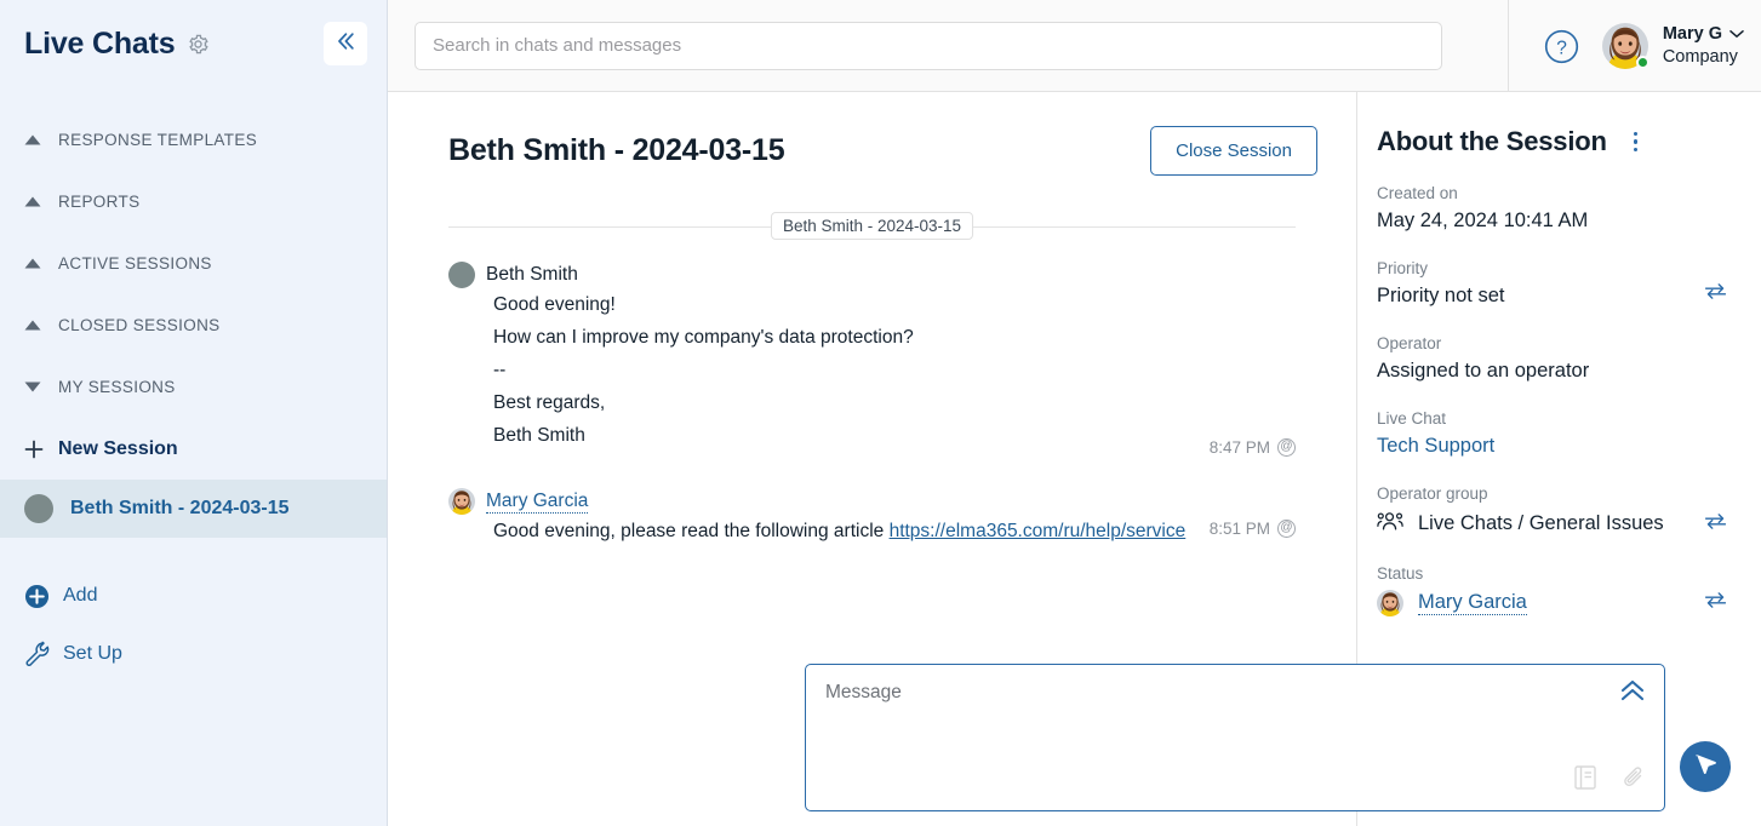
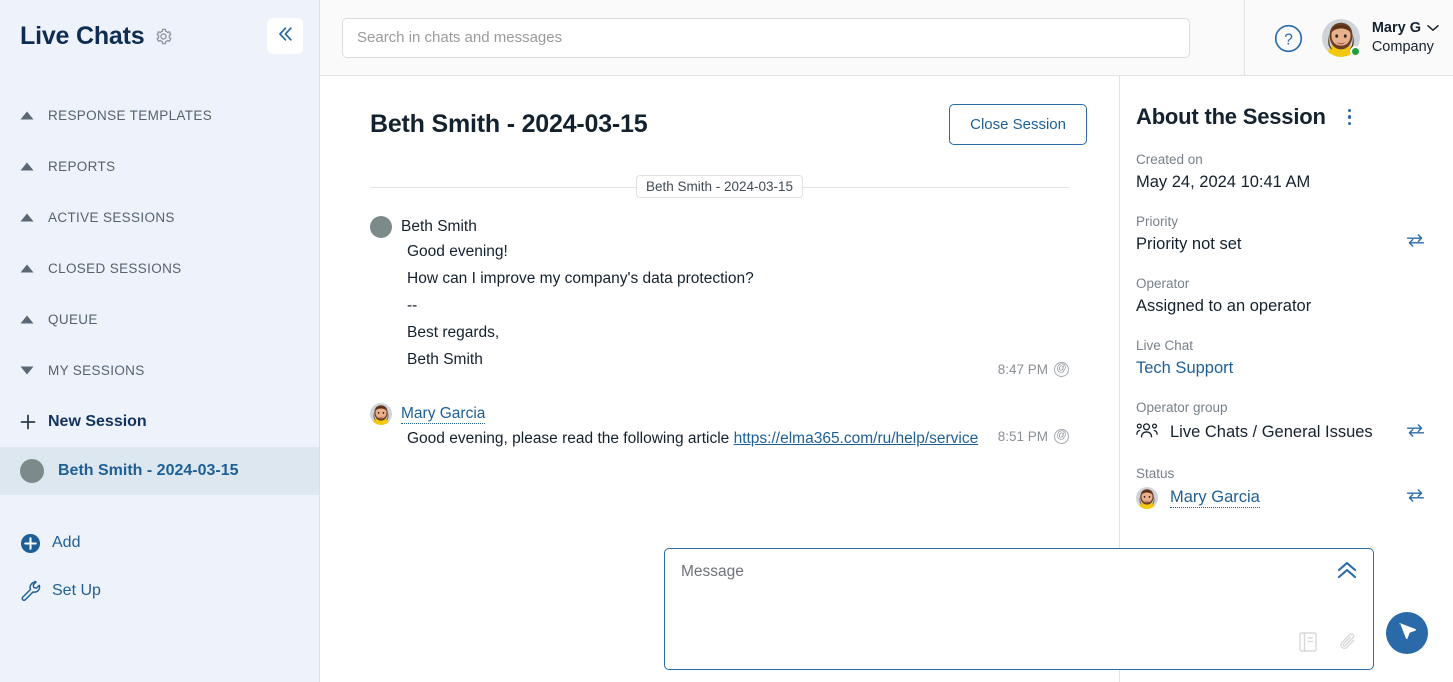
  Live Chats
  RESPONSE TEMPLATES
  REPORTS
  ACTIVE SESSIONS
  CLOSED SESSIONS
+ QUEUE
  MY SESSIONS
  New Session
  Beth Smith - 2024-03-15
  Add
  Set Up
  Search in chats and messages
  ?
  Mary G
  Company
  Beth Smith - 2024-03-15
  Close Session
  Beth Smith - 2024-03-15
  Beth Smith
  Good evening!
  How can I improve my company's data protection?
  --
  Best regards,
  Beth Smith
  8:47 PM
  @
  Mary Garcia
  Good evening, please read the following article https://elma365.com/ru/help/service
  8:51 PM
  @
  About the Session
  Created on
  May 24, 2024 10:41 AM
  Priority
  Priority not set
  Operator
  Assigned to an operator
  Live Chat
  Tech Support
  Operator group
  Live Chats / General Issues
  Status
  Mary Garcia
  Message
